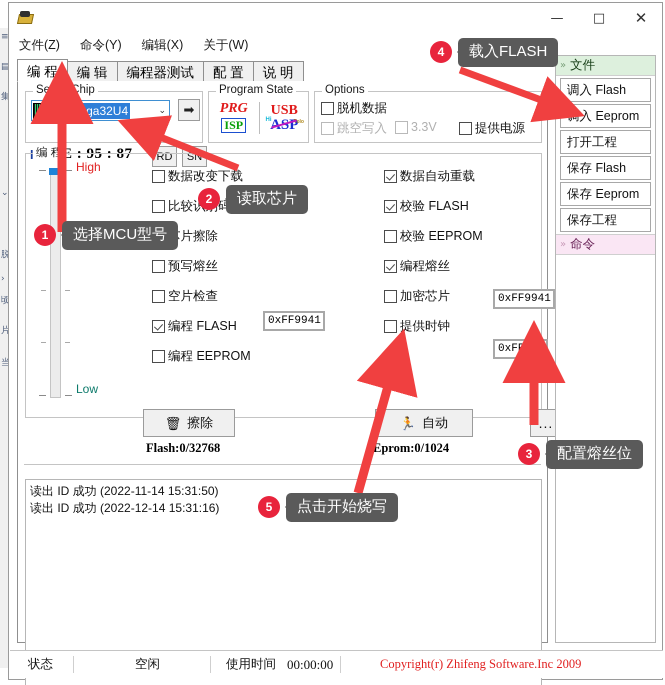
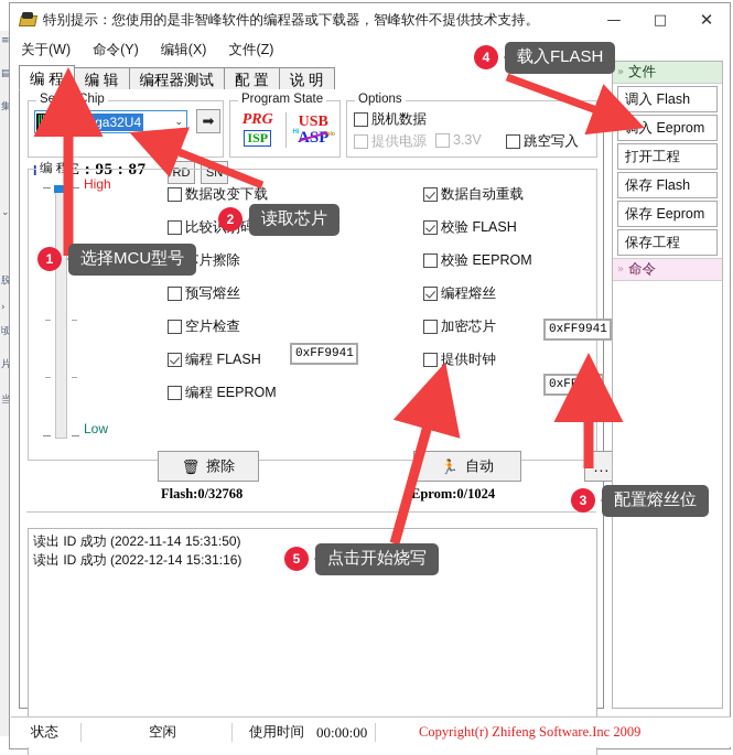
  ≡
  ▤
  集
  ⌄
  脱
  ›
  顷
  片
  当
+ 特别提示：您使用的是非智峰软件的编程器或下载器，智峰软件不提供技术支持。
  —
  □
  ✕
- 文件(Z)
+ 关于(W)
  命令(Y)
  编辑(X)
- 关于(W)
+ 文件(Z)
  编 程
  编 辑
  编程器测试
  配 置
  说 明
  Select Chip
  mega32U4
  ⌄
  ➡
  E : 95 : 87
  RD
  SN
  Program State
  PRG
  ISP
  USB
  Options
  脱机数据
- 跳空写入
+ 提供电源
  3.3V
- 提供电源
+ 跳空写入
  编 程
  High
  Low
  数据改变下载
  比较识码
  片擦除
  预写熔丝
  空片检查
  编程 FLASH
  编程 EEPROM
  数据自动重载
  校验 FLASH
  校验 EEPROM
  编程熔丝
  加密芯片
  提供时钟
  0xFF9941
  0xFF9941
  0xFF
  🗑
  擦除
  🏃
  自动
  ...
  Flash:0/32768
  Eprom:0/1024
  读出 ID 成功 (2022-11-14 15:31:50)
  读出 ID 成功 (2022-12-14 15:31:16)
  »
  文件
  调入 Flash
  调入 Eeprom
  打开工程
  保存 Flash
  保存 Eeprom
  保存工程
  »
  命令
  状态
  空闲
  使用时间
  00:00:00
  Copyright(r) Zhifeng Software.Inc 2009
  1
  选择MCU型号
  2
  读取芯片
  3
  配置熔丝位
  4
  载入FLASH
  5
  点击开始烧写
